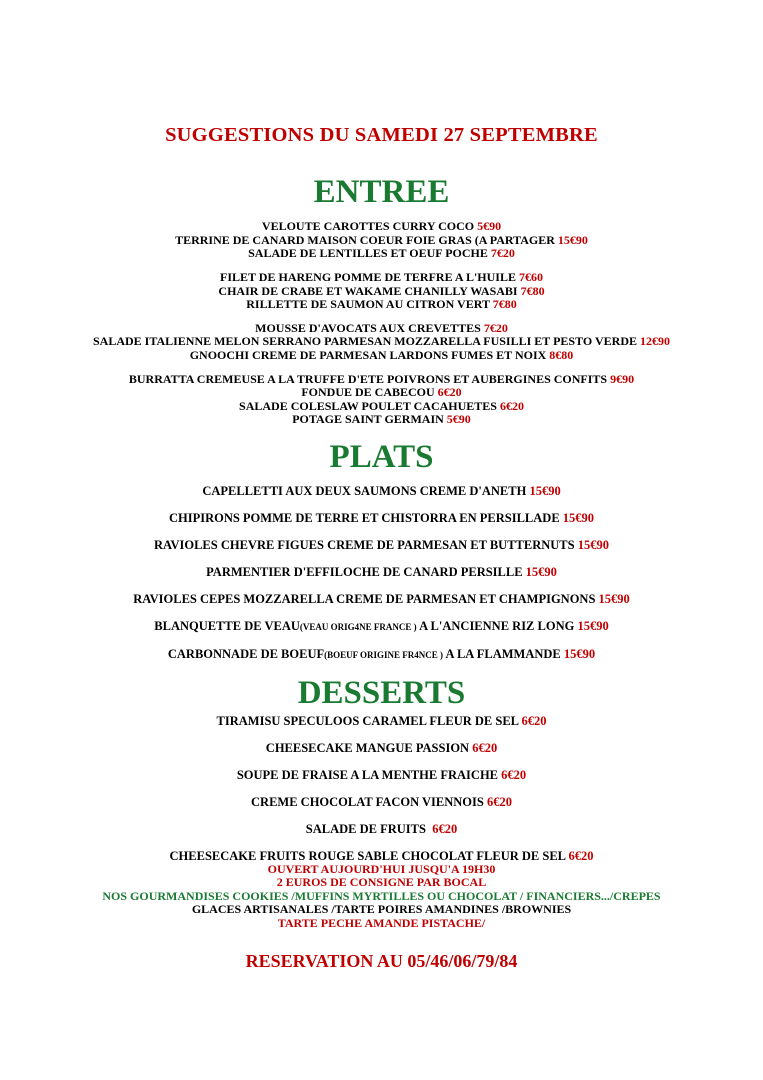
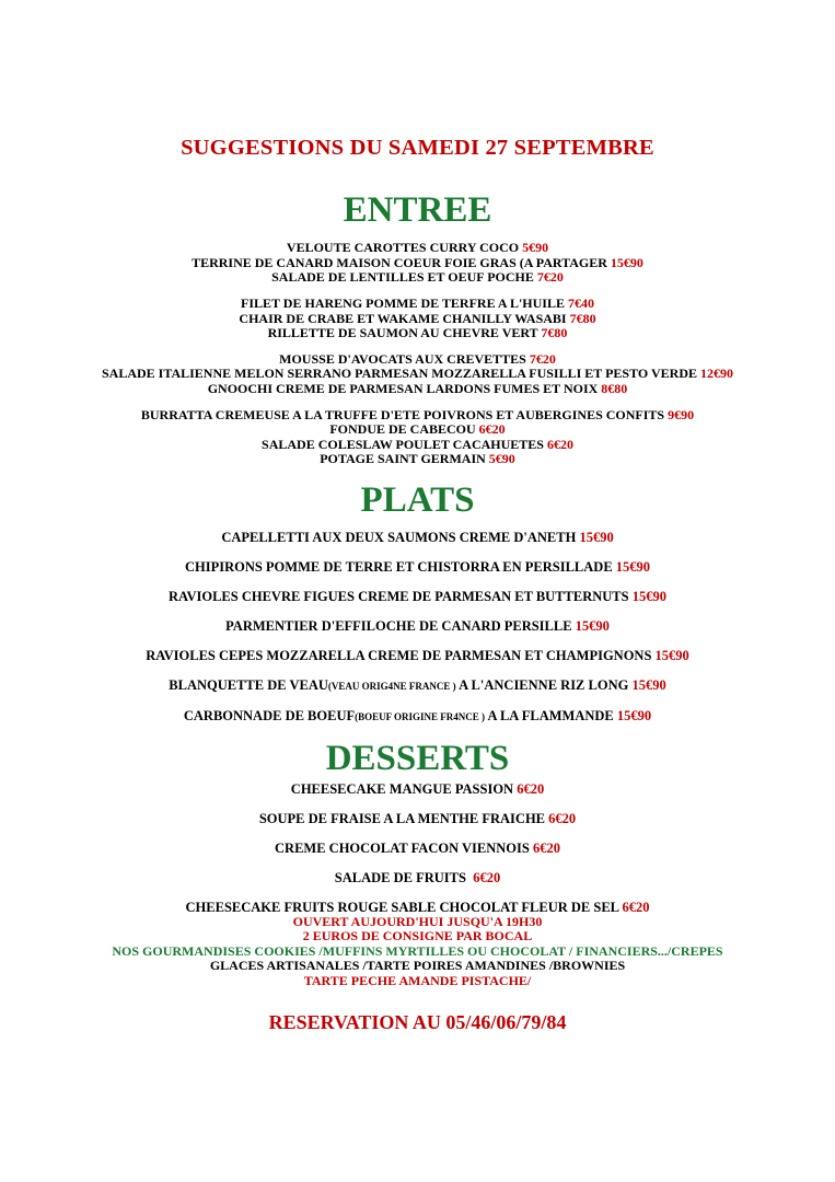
  SUGGESTIONS DU SAMEDI 27 SEPTEMBRE
  ENTREE
  VELOUTE CAROTTES CURRY COCO 5€90
  TERRINE DE CANARD MAISON COEUR FOIE GRAS (A PARTAGER 15€90
  SALADE DE LENTILLES ET OEUF POCHE 7€20
- FILET DE HARENG POMME DE TERFRE A L'HUILE 7€60
+ FILET DE HARENG POMME DE TERFRE A L'HUILE 7€40
  CHAIR DE CRABE ET WAKAME CHANILLY WASABI 7€80
- RILLETTE DE SAUMON AU CITRON VERT 7€80
+ RILLETTE DE SAUMON AU CHEVRE VERT 7€80
  MOUSSE D'AVOCATS AUX CREVETTES 7€20
  SALADE ITALIENNE MELON SERRANO PARMESAN MOZZARELLA FUSILLI ET PESTO VERDE 12€90
  GNOOCHI CREME DE PARMESAN LARDONS FUMES ET NOIX 8€80
  BURRATTA CREMEUSE A LA TRUFFE D'ETE POIVRONS ET AUBERGINES CONFITS 9€90
  FONDUE DE CABECOU 6€20
  SALADE COLESLAW POULET CACAHUETES 6€20
  POTAGE SAINT GERMAIN 5€90
  PLATS
  CAPELLETTI AUX DEUX SAUMONS CREME D'ANETH 15€90
  CHIPIRONS POMME DE TERRE ET CHISTORRA EN PERSILLADE 15€90
  RAVIOLES CHEVRE FIGUES CREME DE PARMESAN ET BUTTERNUTS 15€90
  PARMENTIER D'EFFILOCHE DE CANARD PERSILLE 15€90
  RAVIOLES CEPES MOZZARELLA CREME DE PARMESAN ET CHAMPIGNONS 15€90
  BLANQUETTE DE VEAU(VEAU ORIG4NE FRANCE ) A L'ANCIENNE RIZ LONG 15€90
  CARBONNADE DE BOEUF(BOEUF ORIGINE FR4NCE ) A LA FLAMMANDE 15€90
  DESSERTS
- TIRAMISU SPECULOOS CARAMEL FLEUR DE SEL 6€20
  CHEESECAKE MANGUE PASSION 6€20
  SOUPE DE FRAISE A LA MENTHE FRAICHE 6€20
  CREME CHOCOLAT FACON VIENNOIS 6€20
  SALADE DE FRUITS 6€20
  CHEESECAKE FRUITS ROUGE SABLE CHOCOLAT FLEUR DE SEL 6€20
  OUVERT AUJOURD'HUI JUSQU'A 19H30
  2 EUROS DE CONSIGNE PAR BOCAL
  NOS GOURMANDISES COOKIES /MUFFINS MYRTILLES OU CHOCOLAT / FINANCIERS.../CREPES
  GLACES ARTISANALES /TARTE POIRES AMANDINES /BROWNIES
  TARTE PECHE AMANDE PISTACHE/
  RESERVATION AU 05/46/06/79/84
